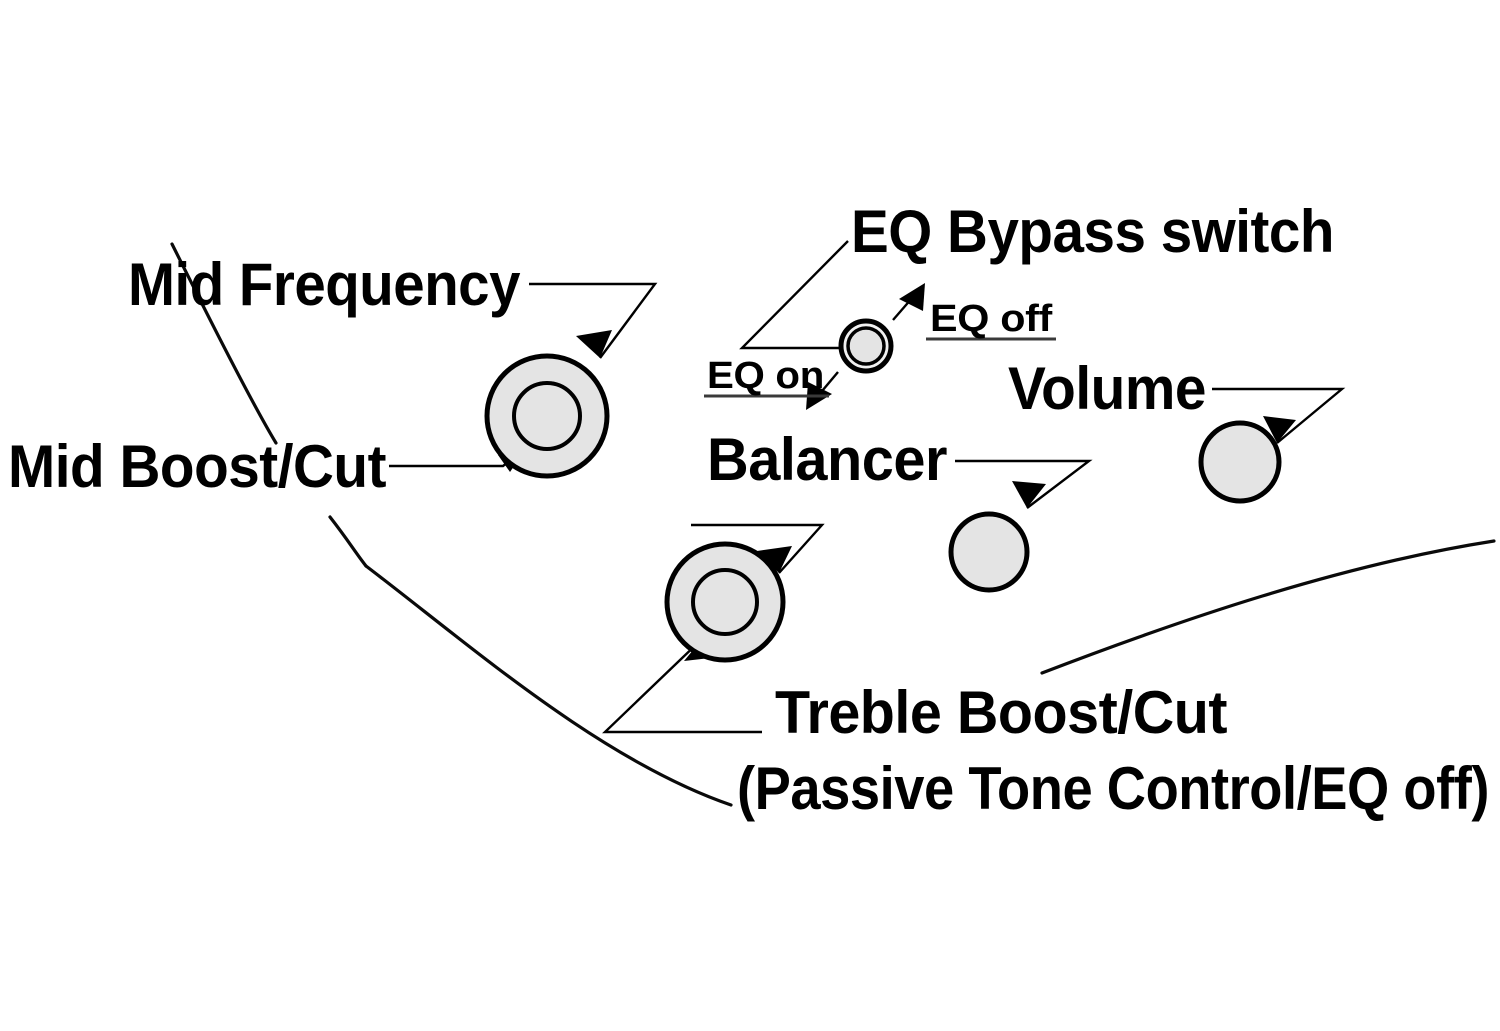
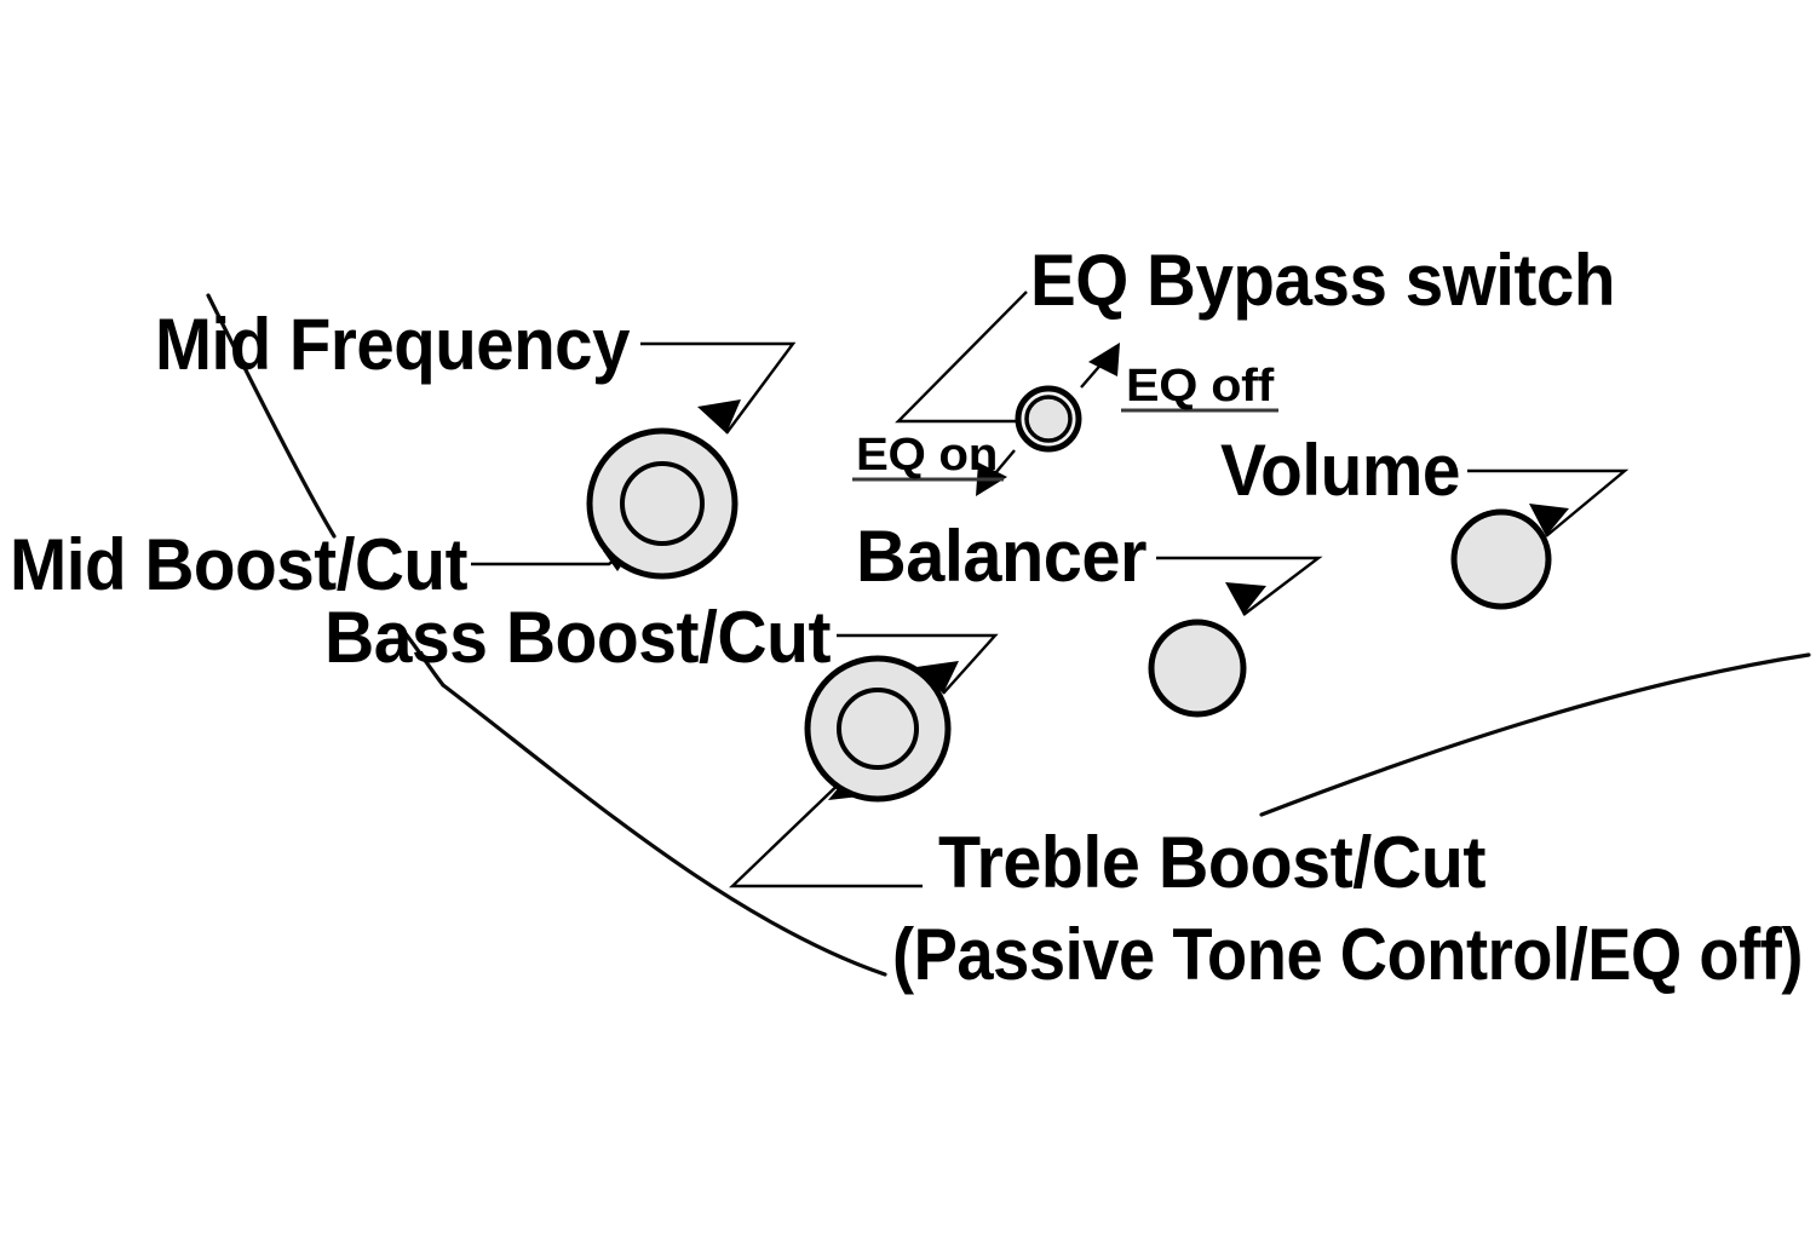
  Mid Frequency
  Mid Boost/Cut
+ Bass Boost/Cut
  EQ Bypass switch
  EQ on
  EQ off
  Balancer
  Volume
  Treble Boost/Cut
  (Passive Tone Control/EQ off)
